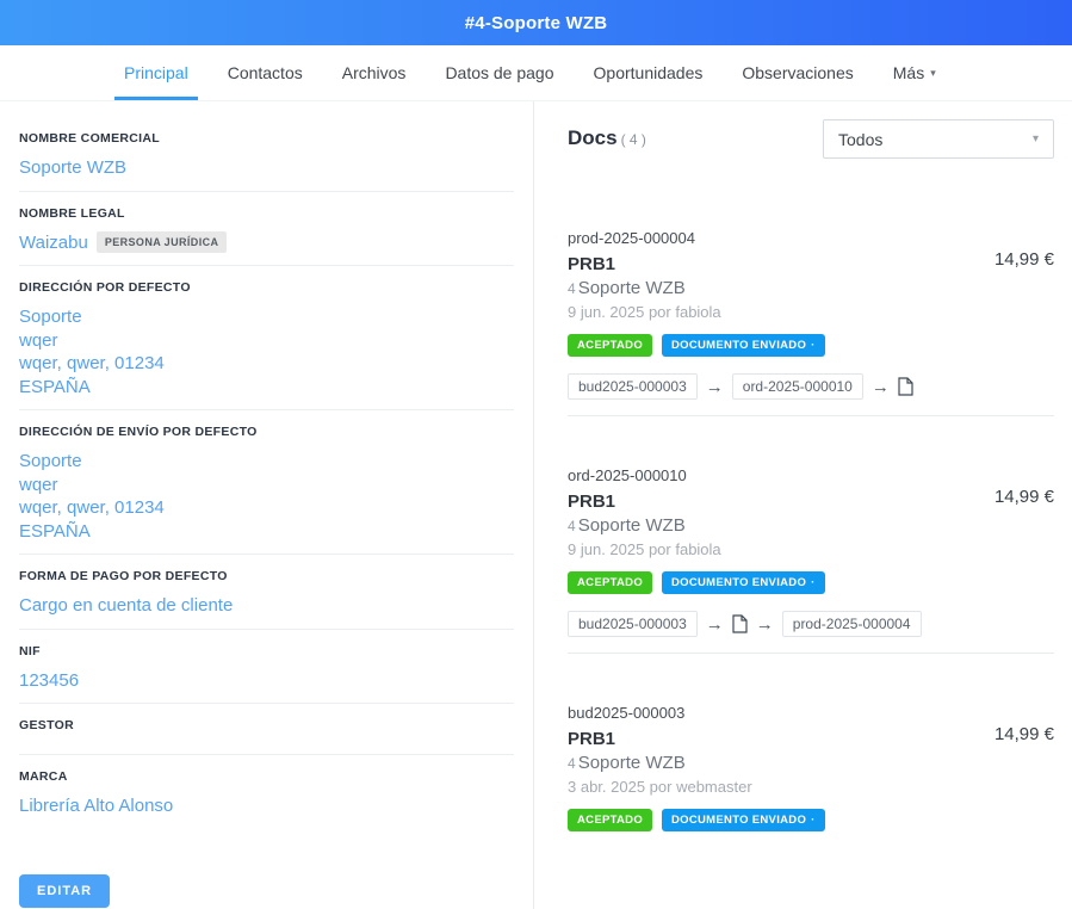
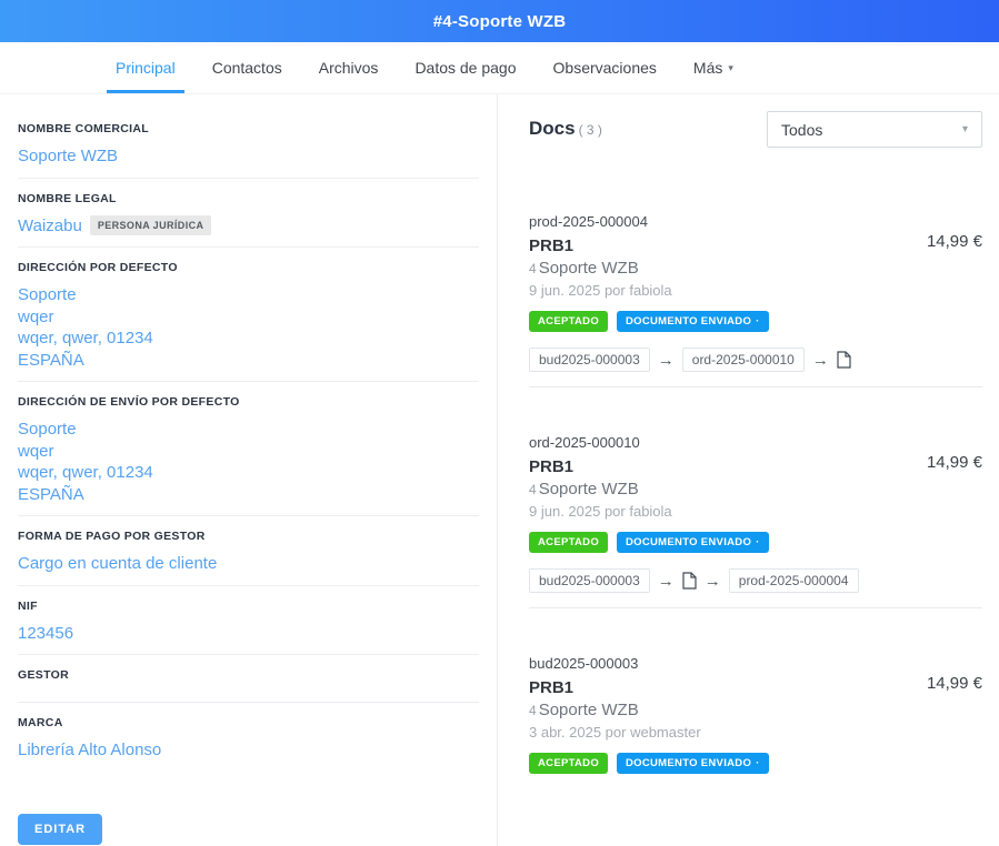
  #4-Soporte WZB
  Principal
  Contactos
  Archivos
  Datos de pago
- Oportunidades
  Observaciones
  Más
  ▾
  NOMBRE COMERCIAL
  Soporte WZB
  NOMBRE LEGAL
  Waizabu
  PERSONA JURÍDICA
  DIRECCIÓN POR DEFECTO
  Soporte
  wqer
  wqer, qwer, 01234
  ESPAÑA
  DIRECCIÓN DE ENVÍO POR DEFECTO
  Soporte
  wqer
  wqer, qwer, 01234
  ESPAÑA
- FORMA DE PAGO POR DEFECTO
+ FORMA DE PAGO POR GESTOR
  Cargo en cuenta de cliente
  NIF
  123456
  GESTOR
  MARCA
  Librería Alto Alonso
  EDITAR
- Docs ( 4 )
+ Docs ( 3 )
  Todos
  ▾
  prod-2025-000004
  PRB1
  4 Soporte WZB
  9 jun. 2025 por fabiola
  ACEPTADO
  DOCUMENTO ENVIADO
  ·
  bud2025-000003
  →
  ord-2025-000010
  →
  14,99 €
  ord-2025-000010
  PRB1
  4 Soporte WZB
  9 jun. 2025 por fabiola
  ACEPTADO
  DOCUMENTO ENVIADO
  ·
  bud2025-000003
  →
  →
  prod-2025-000004
  14,99 €
  bud2025-000003
  PRB1
  4 Soporte WZB
  3 abr. 2025 por webmaster
  ACEPTADO
  DOCUMENTO ENVIADO
  ·
  14,99 €
